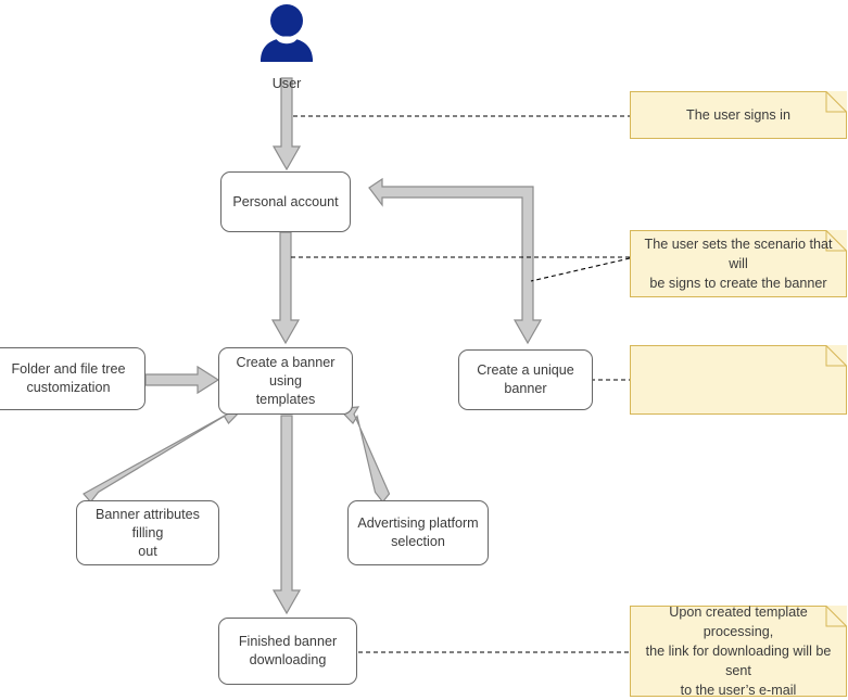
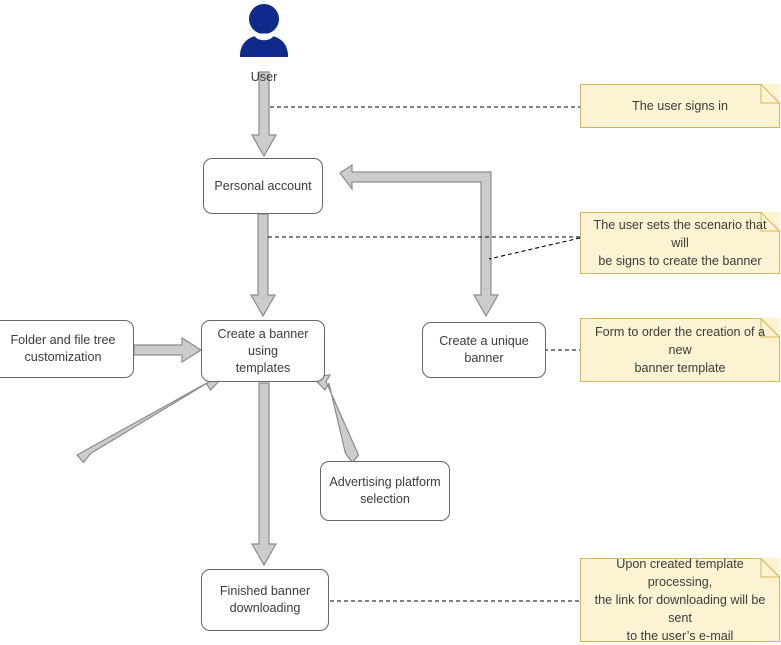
  User
  Personal account
  Create a banner using
  templates
  Create a unique
  banner
  Folder and file tree
  customization
- Banner attributes filling
- out
  Advertising platform
  selection
  Finished banner
  downloading
  The user signs in
  The user sets the scenario that will
  be signs to create the banner
+ Form to order the creation of a new
+ banner template
  Upon created template processing,
  the link for downloading will be sent
  to the user’s e-mail
